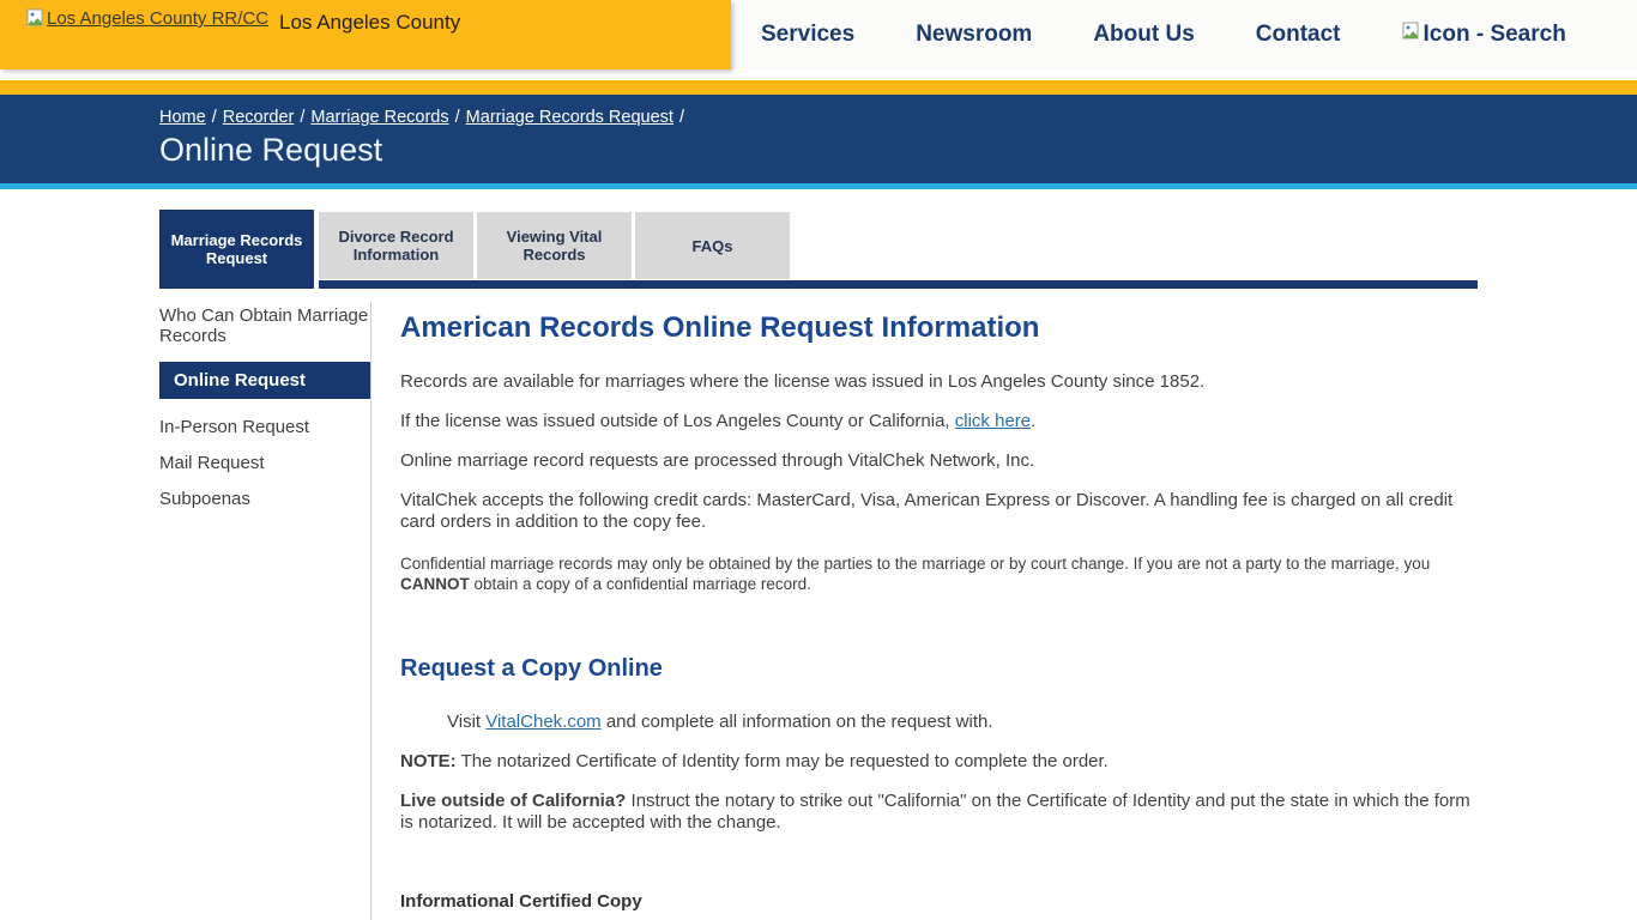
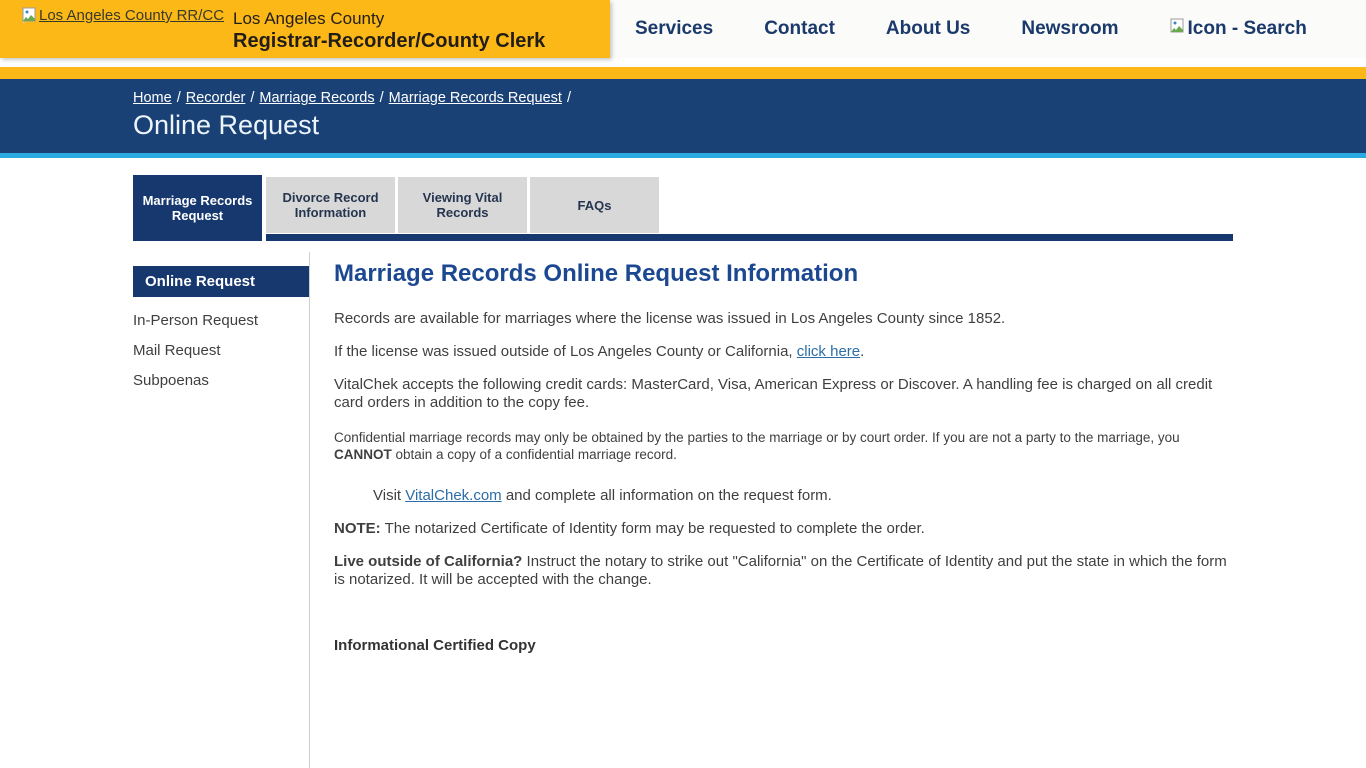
  Los Angeles County RR/CC
  Los Angeles County
+ Registrar-Recorder/County Clerk
  Services
- Newsroom
+ Contact
  About Us
- Contact
+ Newsroom
  Icon - Search
  Home / Recorder / Marriage Records / Marriage Records Request /
  Online Request
  Marriage Records Request
  Divorce Record Information
  Viewing Vital Records
  FAQs
- Who Can Obtain Marriage Records
  Online Request
  In-Person Request
  Mail Request
  Subpoenas
- American Records Online Request Information
+ Marriage Records Online Request Information
  Records are available for marriages where the license was issued in Los Angeles County since 1852.
  If the license was issued outside of Los Angeles County or California, click here.
- Online marriage record requests are processed through VitalChek Network, Inc.
  VitalChek accepts the following credit cards: MasterCard, Visa, American Express or Discover. A handling fee is charged on all credit card orders in addition to the copy fee.
- Confidential marriage records may only be obtained by the parties to the marriage or by court change. If you are not a party to the marriage, you CANNOT obtain a copy of a confidential marriage record.
+ Confidential marriage records may only be obtained by the parties to the marriage or by court order. If you are not a party to the marriage, you CANNOT obtain a copy of a confidential marriage record.
- Request a Copy Online
- Visit VitalChek.com and complete all information on the request with.
+ Visit VitalChek.com and complete all information on the request form.
  NOTE: The notarized Certificate of Identity form may be requested to complete the order.
  Live outside of California? Instruct the notary to strike out "California" on the Certificate of Identity and put the state in which the form is notarized. It will be accepted with the change.
  Informational Certified Copy
